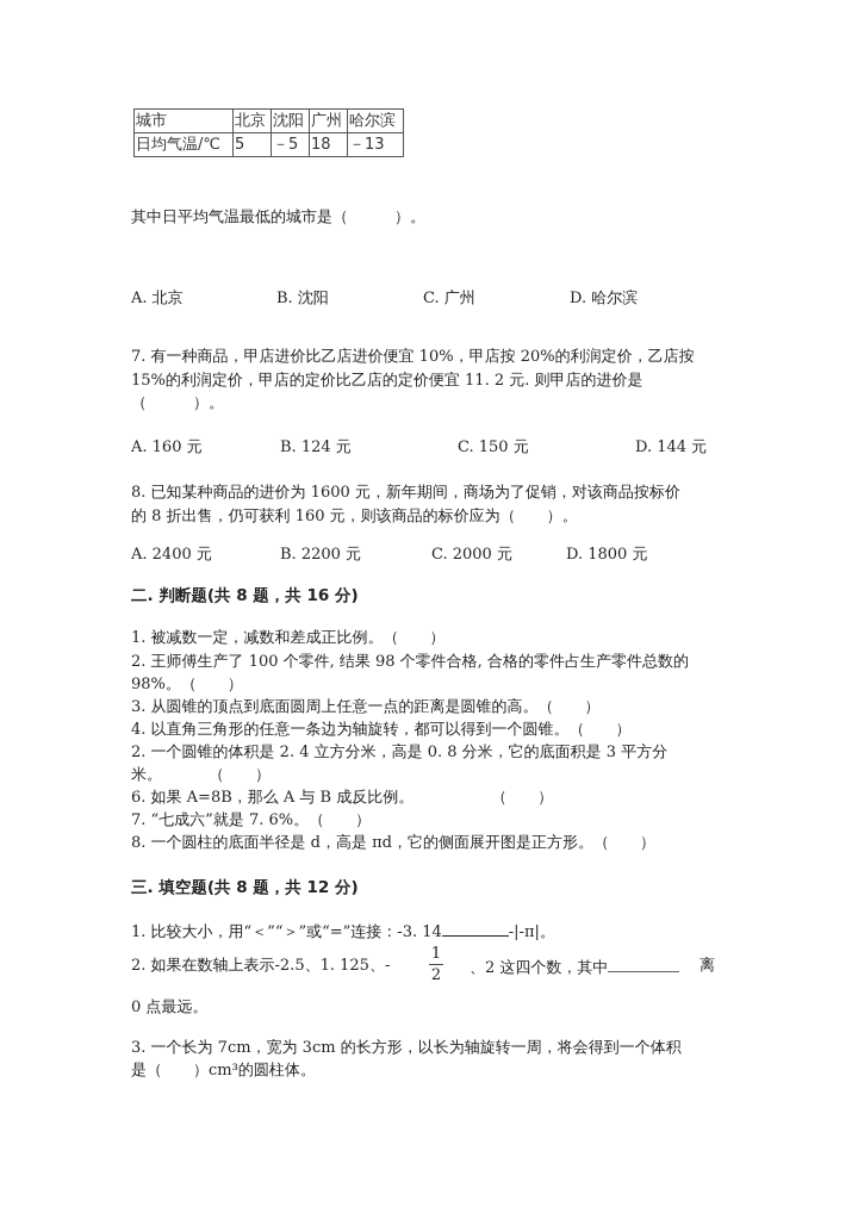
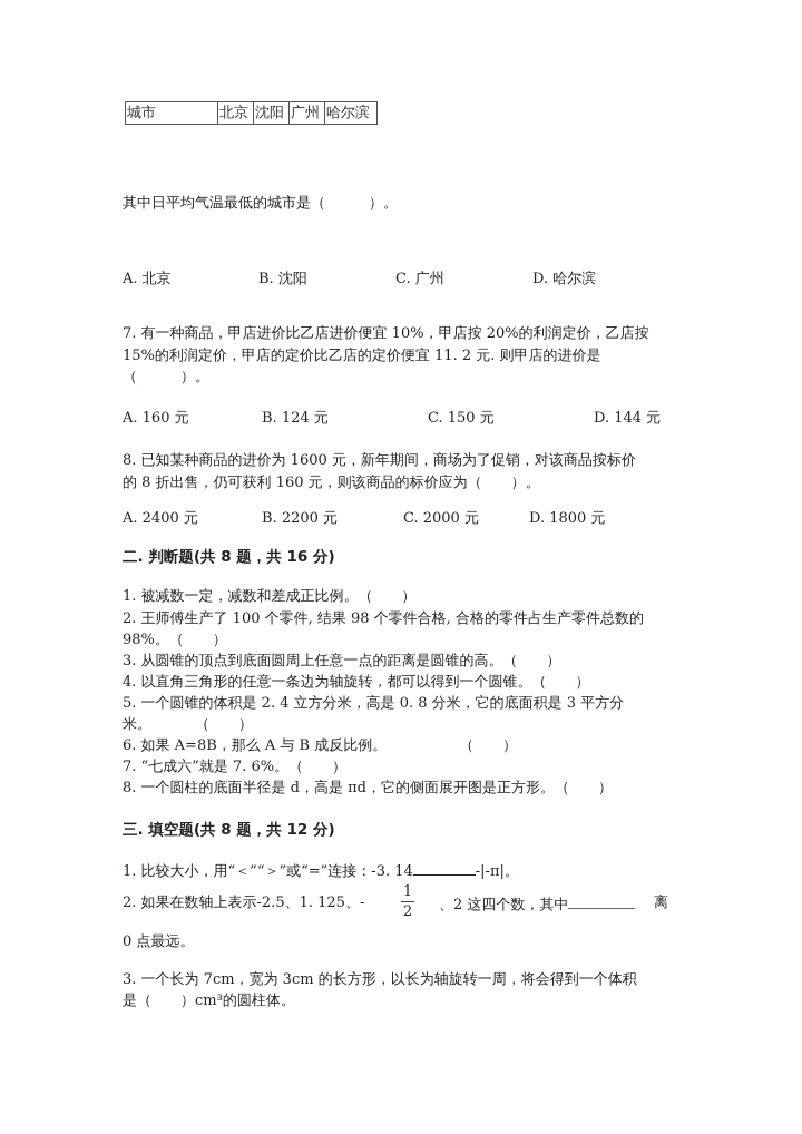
  城市	北京	沈阳	广州	哈尔滨
- 日均气温/℃	5	－5	18	－13
  其中日平均气温最低的城市是（ ）。
  A. 北京
  B. 沈阳
  C. 广州
  D. 哈尔滨
  7. 有一种商品，甲店进价比乙店进价便宜 10%，甲店按 20%的利润定价，乙店按
  15%的利润定价，甲店的定价比乙店的定价便宜 11. 2 元. 则甲店的进价是
  （ ）。
  A. 160 元
  B. 124 元
  C. 150 元
  D. 144 元
  8. 已知某种商品的进价为 1600 元，新年期间，商场为了促销，对该商品按标价
  的 8 折出售，仍可获利 160 元，则该商品的标价应为（ ）。
  A. 2400 元
  B. 2200 元
  C. 2000 元
  D. 1800 元
  二. 判断题(共 8 题，共 16 分)
  1. 被减数一定，减数和差成正比例。（ ）
  2. 王师傅生产了 100 个零件, 结果 98 个零件合格, 合格的零件占生产零件总数的
  98%。（ ）
  3. 从圆锥的顶点到底面圆周上任意一点的距离是圆锥的高。（ ）
  4. 以直角三角形的任意一条边为轴旋转，都可以得到一个圆锥。（ ）
- 2. 一个圆锥的体积是 2. 4 立方分米，高是 0. 8 分米，它的底面积是 3 平方分
+ 5. 一个圆锥的体积是 2. 4 立方分米，高是 0. 8 分米，它的底面积是 3 平方分
  米。 （ ）
  6. 如果 A=8B，那么 A 与 B 成反比例。 （ ）
  7. “七成六”就是 7. 6%。（ ）
  8. 一个圆柱的底面半径是 d，高是 πd，它的侧面展开图是正方形。（ ）
  三. 填空题(共 8 题，共 12 分)
  1. 比较大小，用“＜”“＞”或“=”连接：-3. 14 -|-π|。
  2. 如果在数轴上表示-2.5、1. 125、-
  1
  2
  、2 这四个数，其中
  离
  0 点最远。
  3. 一个长为 7cm，宽为 3cm 的长方形，以长为轴旋转一周，将会得到一个体积
  是（ ）cm³的圆柱体。
